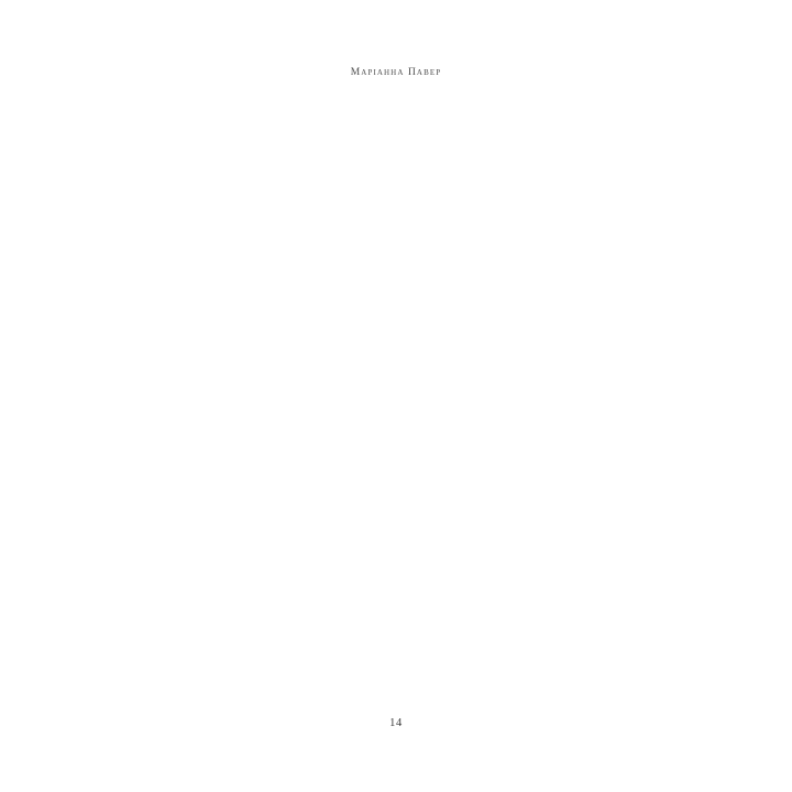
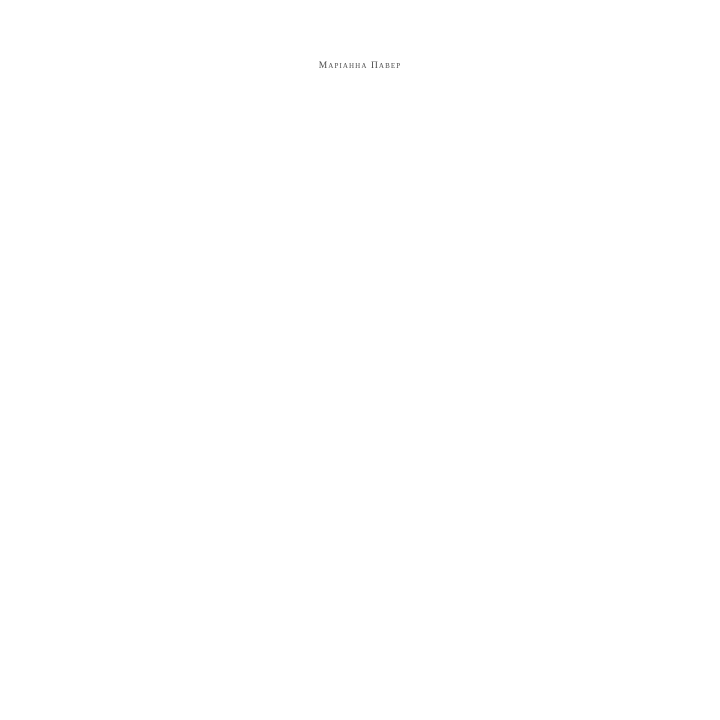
  Маріанна Павер
- 14
